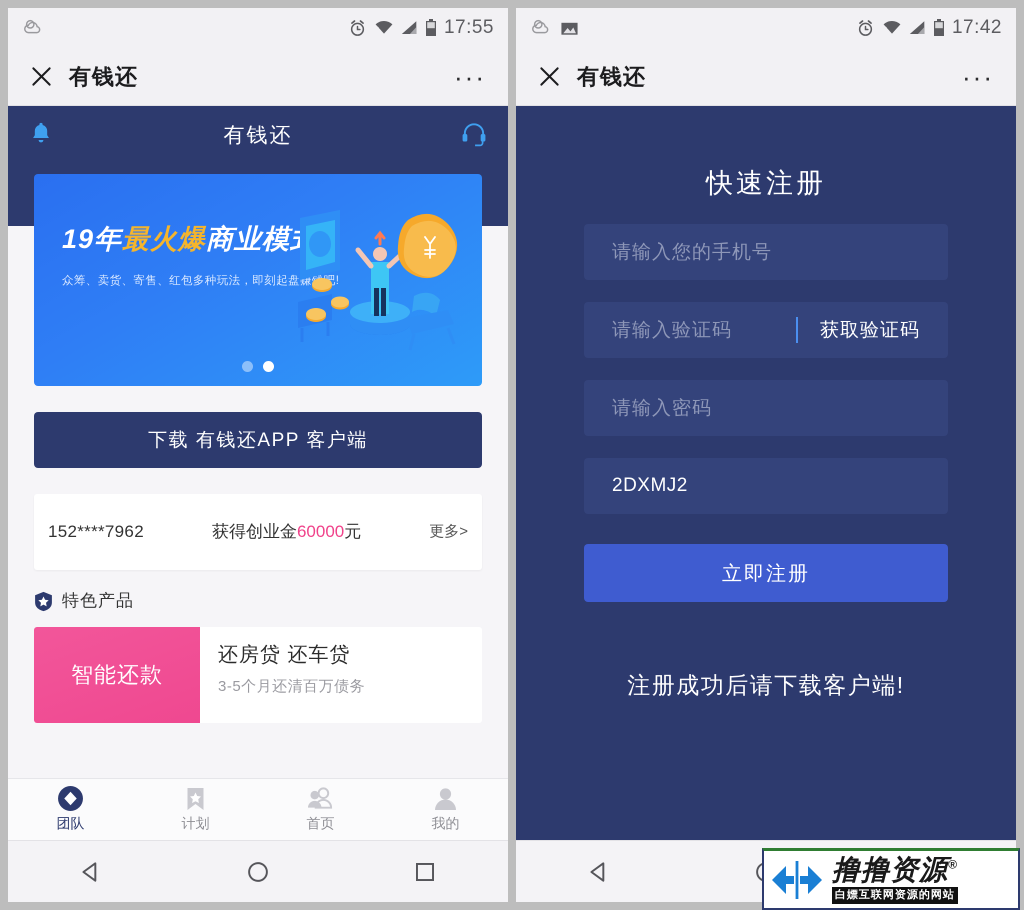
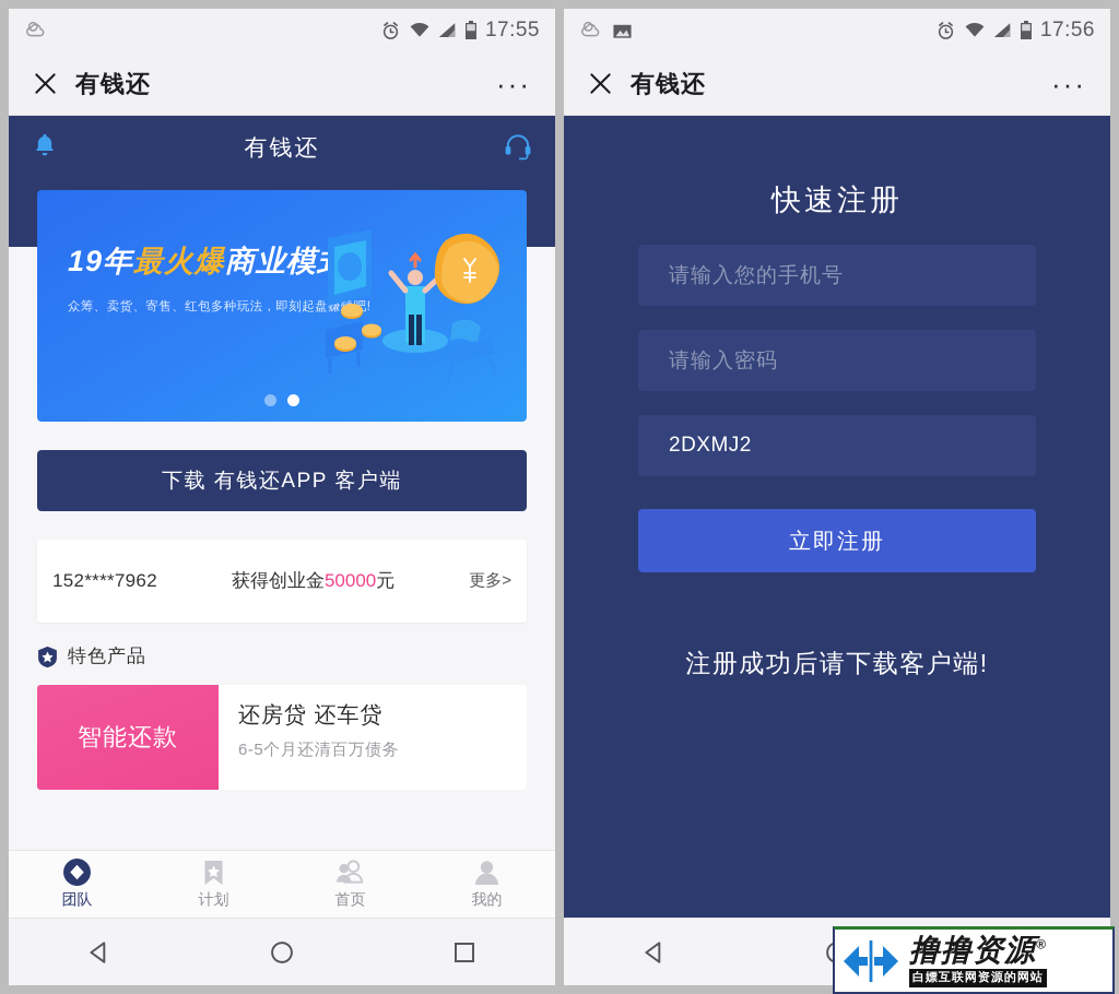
  17:55
  有钱还
  ···
  有钱还
  19年最火爆商业模
  众筹、卖货、寄售、红包多种玩法，即刻起盘赚!
  下载 有钱还APP 客户端
  152****7962
- 获得创业金60000元
+ 获得创业金50000元
  更多>
  特色产品
  智能还款
  还房贷 还车贷
- 3-5个月还清百万债务
+ 6-5个月还清百万债务
  团队
  计划
  首页
  我的
- 17:42
+ 17:56
  有钱还
  ···
  快速注册
  请输入您的手机号
- 请输入验证码
- 获取验证码
  请输入密码
  2DXMJ2
  立即注册
  注册成功后请下载客户端!
  撸撸资源®
  白嫖互联网资源的网站
